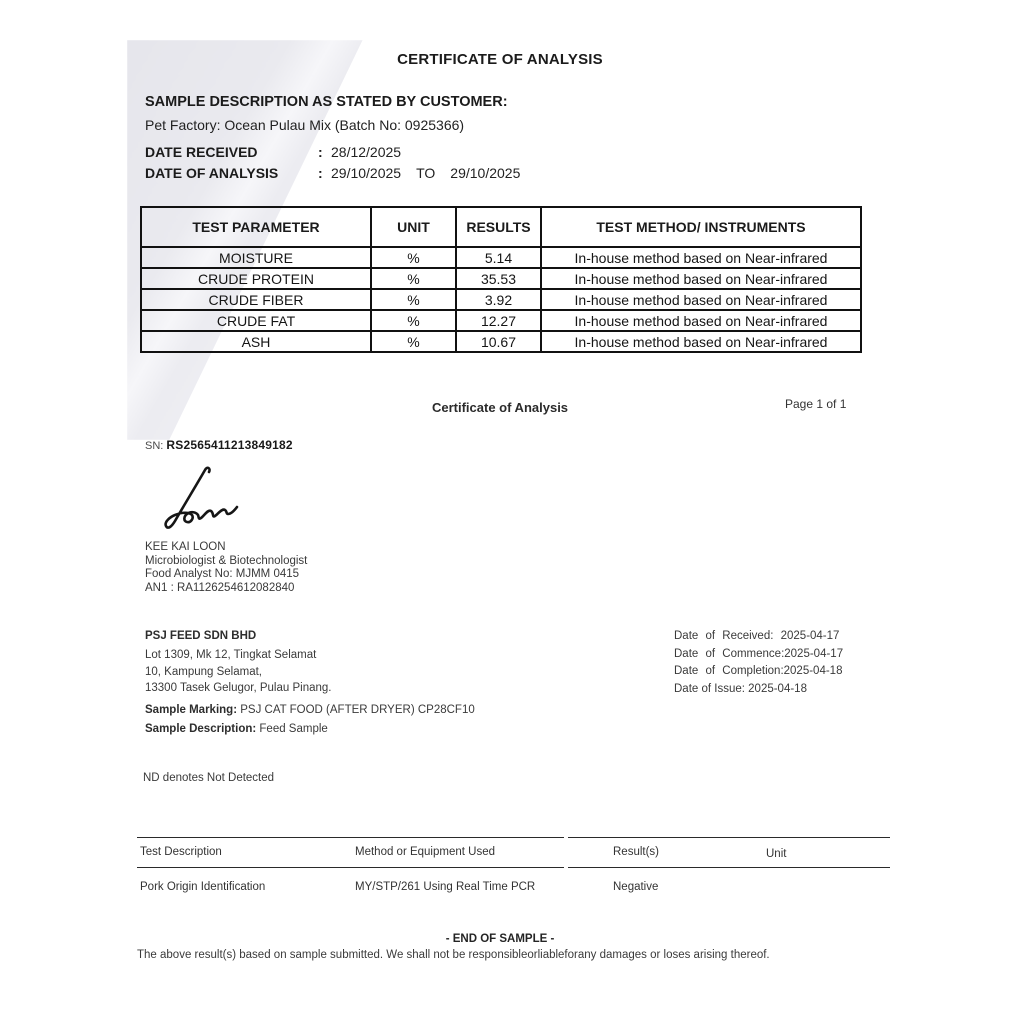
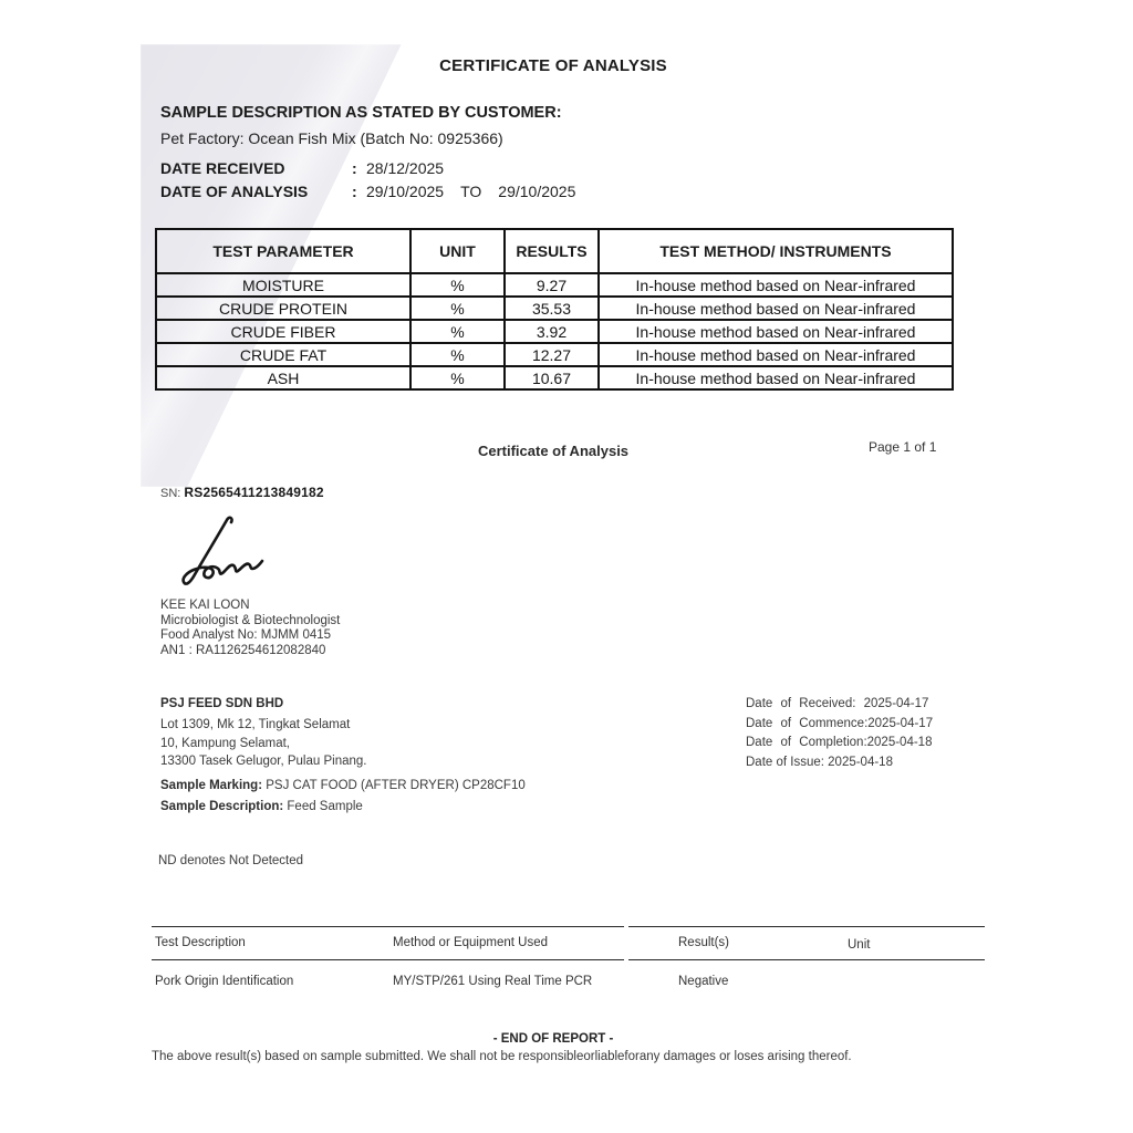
  CERTIFICATE OF ANALYSIS
  SAMPLE DESCRIPTION AS STATED BY CUSTOMER:
- Pet Factory: Ocean Pulau Mix (Batch No: 0925366)
+ Pet Factory: Ocean Fish Mix (Batch No: 0925366)
  DATE RECEIVED
  :
  28/12/2025
  DATE OF ANALYSIS
  :
  29/10/2025
  TO
  29/10/2025
  TEST PARAMETER	UNIT	RESULTS	TEST METHOD/ INSTRUMENTS
- MOISTURE	%	5.14	In-house method based on Near-infrared
+ MOISTURE	%	9.27	In-house method based on Near-infrared
  CRUDE PROTEIN	%	35.53	In-house method based on Near-infrared
  CRUDE FIBER	%	3.92	In-house method based on Near-infrared
  CRUDE FAT	%	12.27	In-house method based on Near-infrared
  ASH	%	10.67	In-house method based on Near-infrared
  Certificate of Analysis
  Page 1 of 1
  SN: RS2565411213849182
  KEE KAI LOON
  Microbiologist & Biotechnologist
  Food Analyst No: MJMM 0415
  AN1 : RA1126254612082840
  PSJ FEED SDN BHD
  Lot 1309, Mk 12, Tingkat Selamat
  10, Kampung Selamat,
  13300 Tasek Gelugor, Pulau Pinang.
  Date of Received: 2025-04-17
  Date of Commence:2025-04-17
  Date of Completion:2025-04-18
  Date of Issue: 2025-04-18
  Sample Marking: PSJ CAT FOOD (AFTER DRYER) CP28CF10
  Sample Description: Feed Sample
  ND denotes Not Detected
  Test Description
  Method or Equipment Used
  Result(s)
  Unit
  Pork Origin Identification
  MY/STP/261 Using Real Time PCR
  Negative
- - END OF SAMPLE -
+ - END OF REPORT -
  The above result(s) based on sample submitted. We shall not be responsibleorliableforany damages or loses arising thereof.
